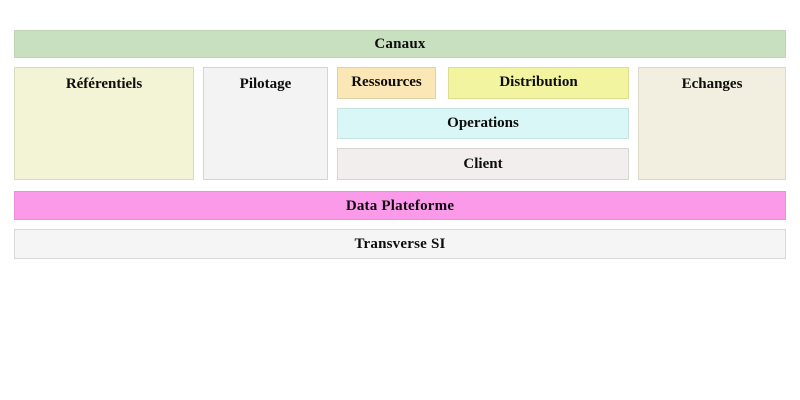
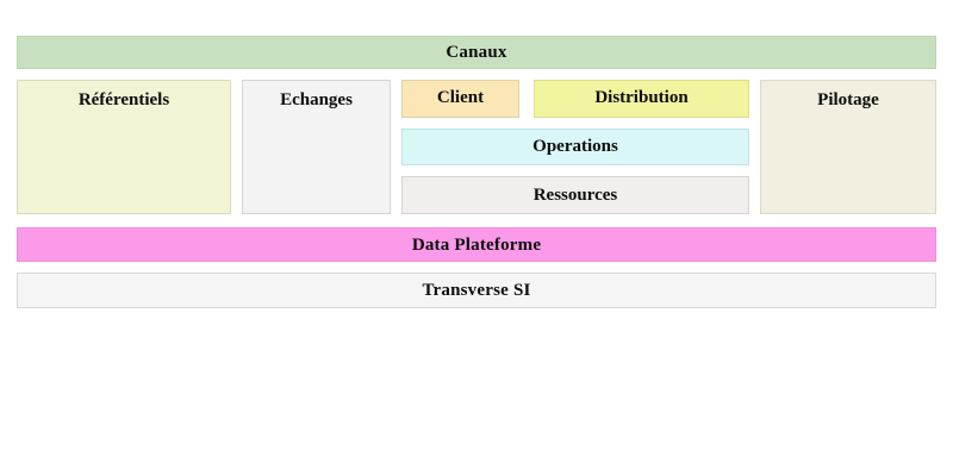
  Canaux
  Référentiels
- Pilotage
+ Echanges
- Ressources
+ Client
  Distribution
  Operations
- Client
+ Ressources
- Echanges
+ Pilotage
  Data Plateforme
  Transverse SI
